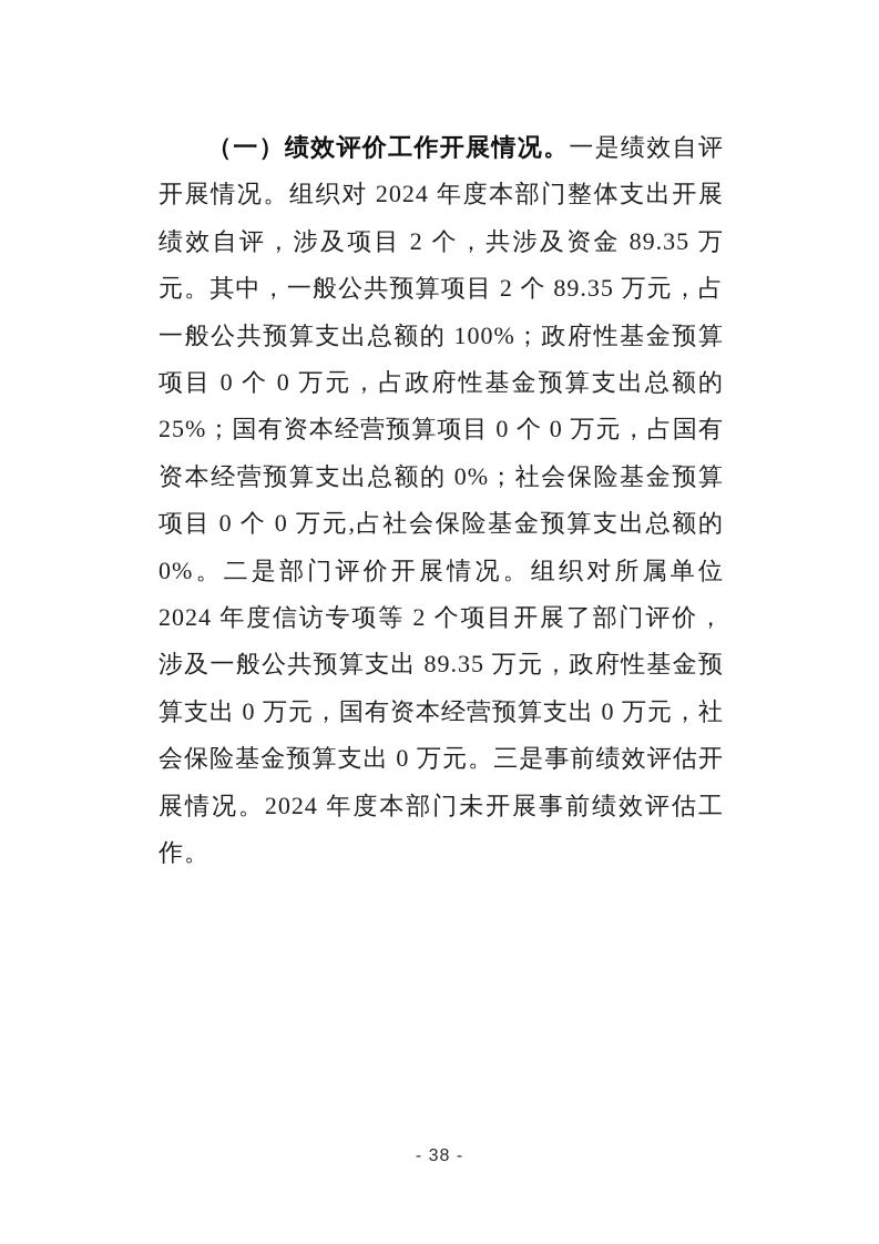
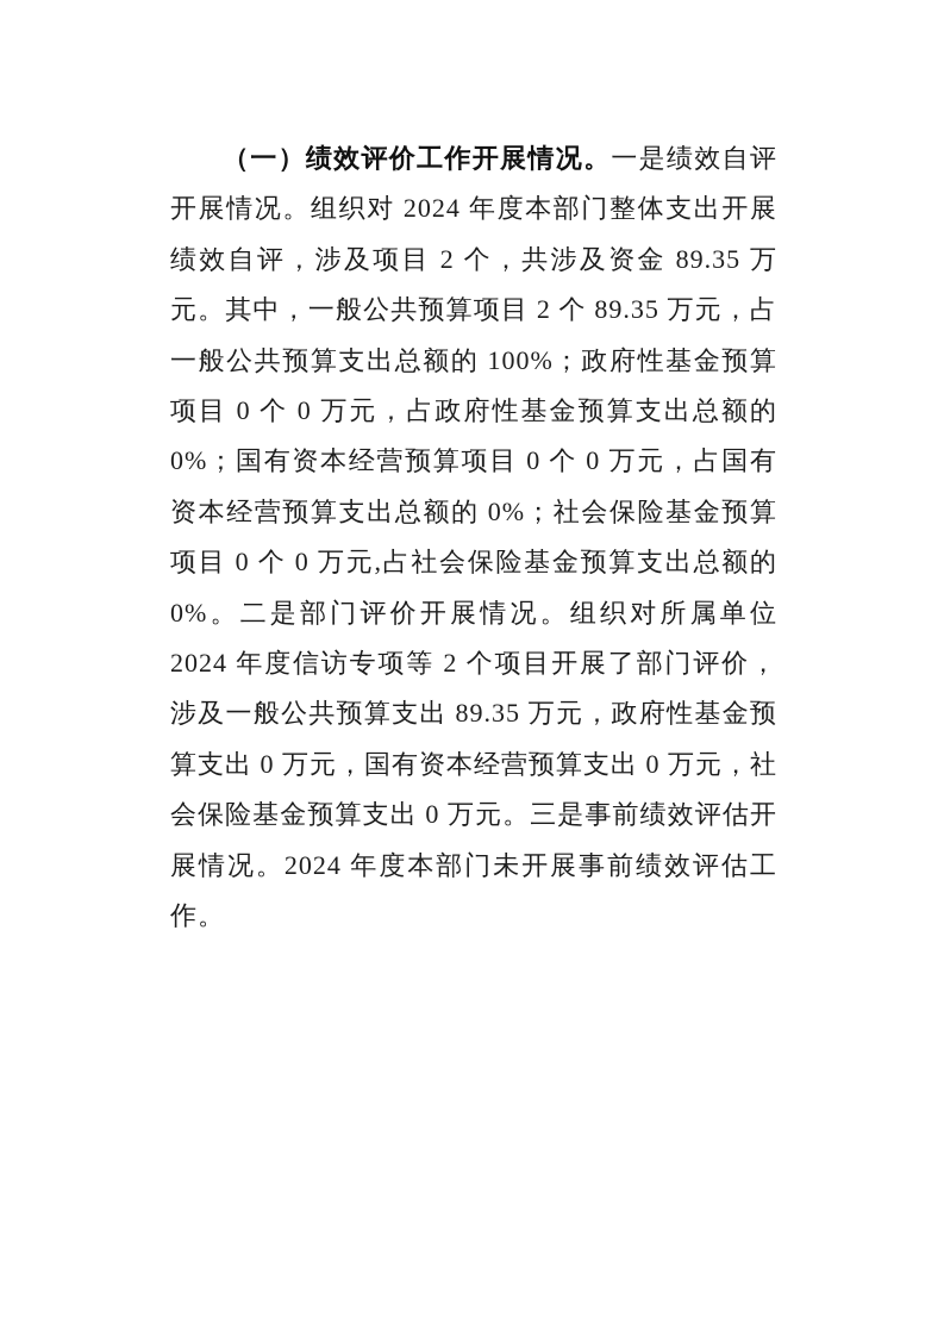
- （一）绩效评价工作开展情况。一是绩效自评开展情况。组织对 2024 年度本部门整体支出开展绩效自评，涉及项目 2 个，共涉及资金 89.35 万元。其中，一般公共预算项目 2 个 89.35 万元，占一般公共预算支出总额的 100%；政府性基金预算项目 0 个 0 万元，占政府性基金预算支出总额的 25%；国有资本经营预算项目 0 个 0 万元，占国有资本经营预算支出总额的 0%；社会保险基金预算项目 0 个 0 万元,占社会保险基金预算支出总额的 0%。二是部门评价开展情况。组织对所属单位 2024 年度信访专项等 2 个项目开展了部门评价，涉及一般公共预算支出 89.35 万元，政府性基金预算支出 0 万元，国有资本经营预算支出 0 万元，社会保险基金预算支出 0 万元。三是事前绩效评估开展情况。2024 年度本部门未开展事前绩效评估工作。
+ （一）绩效评价工作开展情况。一是绩效自评开展情况。组织对 2024 年度本部门整体支出开展绩效自评，涉及项目 2 个，共涉及资金 89.35 万元。其中，一般公共预算项目 2 个 89.35 万元，占一般公共预算支出总额的 100%；政府性基金预算项目 0 个 0 万元，占政府性基金预算支出总额的 0%；国有资本经营预算项目 0 个 0 万元，占国有资本经营预算支出总额的 0%；社会保险基金预算项目 0 个 0 万元,占社会保险基金预算支出总额的 0%。二是部门评价开展情况。组织对所属单位 2024 年度信访专项等 2 个项目开展了部门评价，涉及一般公共预算支出 89.35 万元，政府性基金预算支出 0 万元，国有资本经营预算支出 0 万元，社会保险基金预算支出 0 万元。三是事前绩效评估开展情况。2024 年度本部门未开展事前绩效评估工作。
- - 38 -
